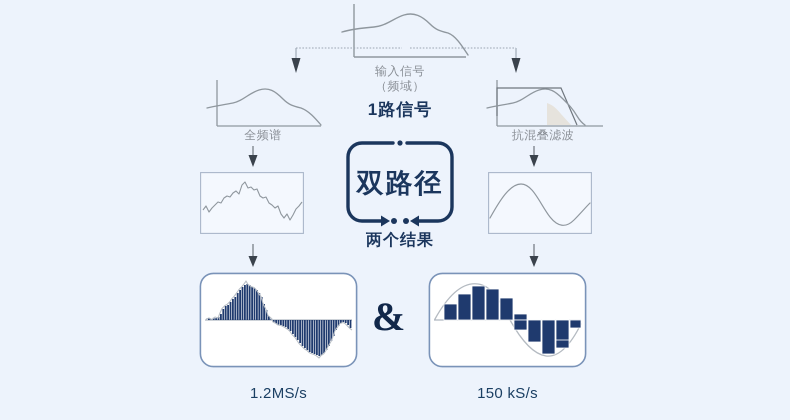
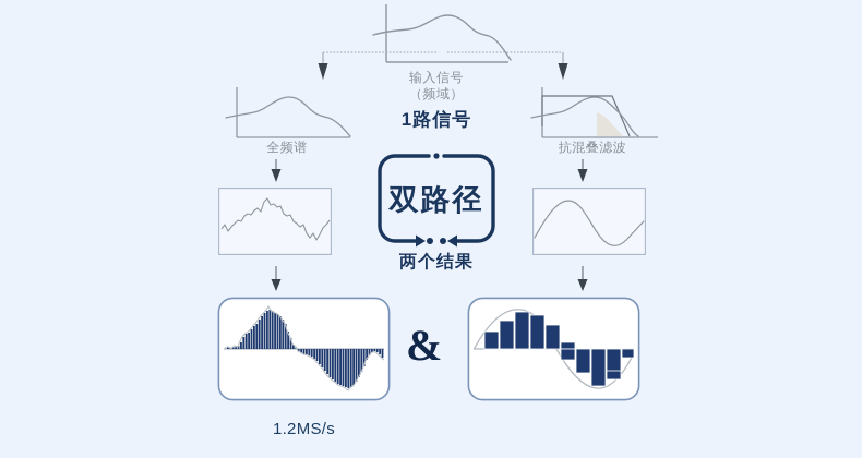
  输入信号
  （频域）
  1路信号
  全频谱
  抗混叠滤波
  双路径
  两个结果
  1.2MS/s
  &
- 150 kS/s
